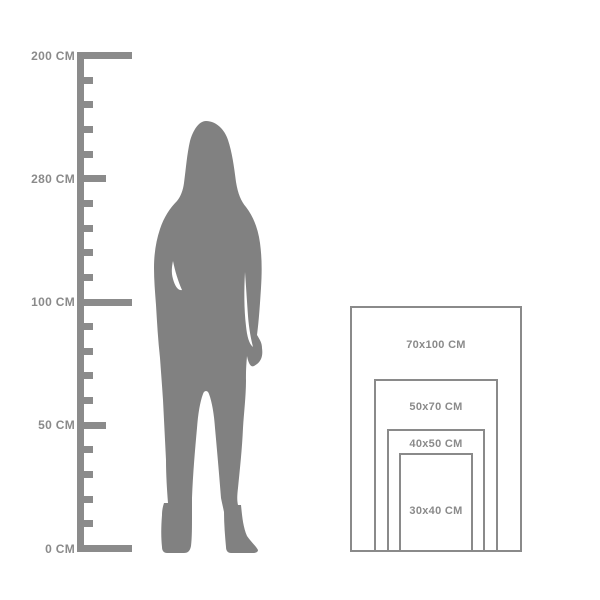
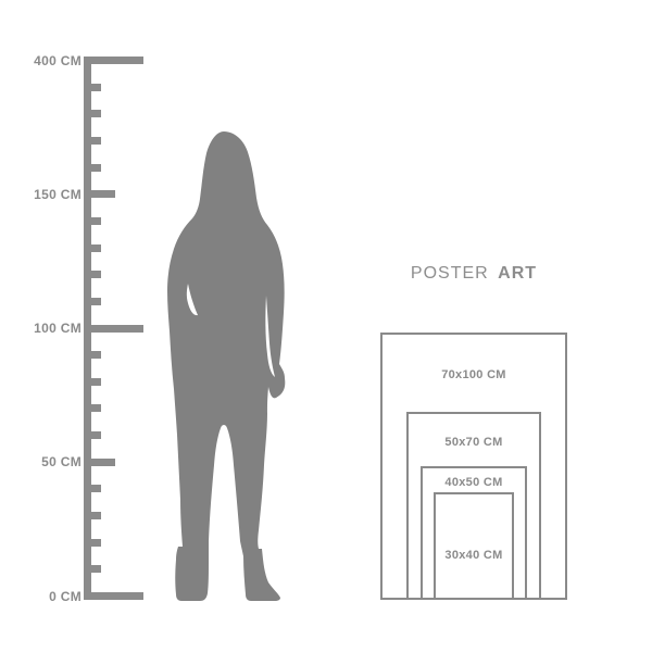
- 200 CM
+ 400 CM
- 280 CM
+ 150 CM
  100 CM
  50 CM
  0 CM
+ POSTER ART
  70x100 CM
  50x70 CM
  40x50 CM
  30x40 CM
